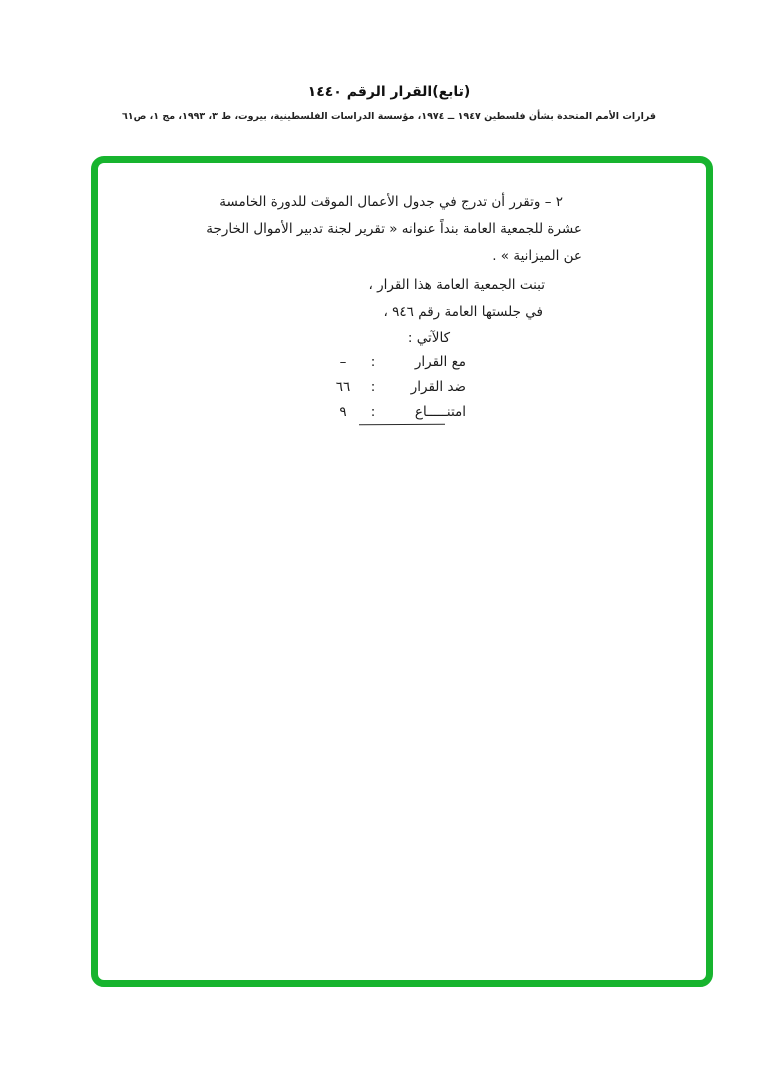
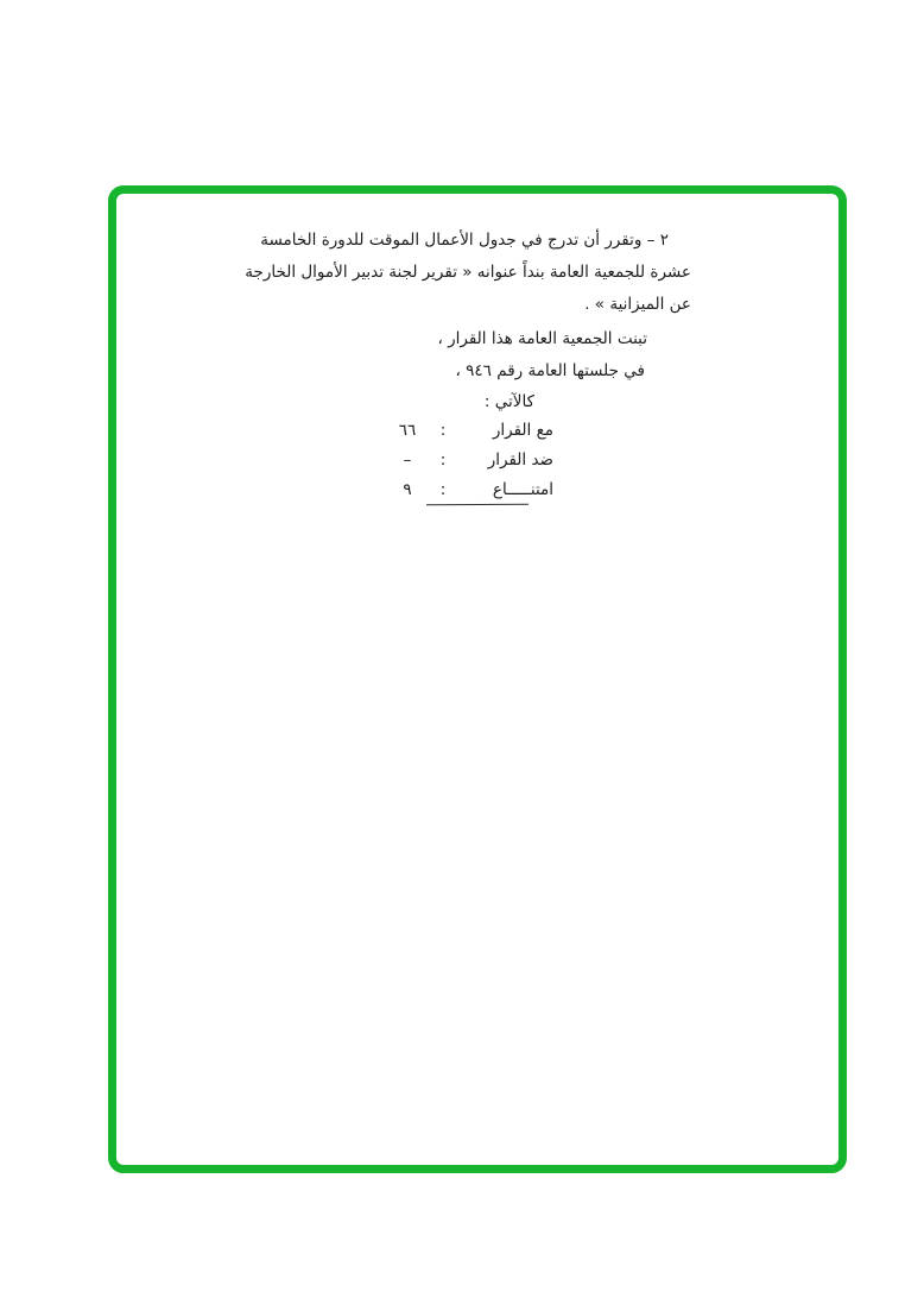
- (تابع)القرار الرقم ١٤٤٠
- قرارات الأمم المتحدة بشأن فلسطين ١٩٤٧ ــ ١٩٧٤، مؤسسة الدراسات الفلسطينية، بيروت، ط ٣، ١٩٩٣، مج ١، ص٦١
  ٢ – وتقرر أن تدرج في جدول الأعمال الموقت للدورة الخامسة
  عشرة للجمعية العامة بنداً عنوانه « تقرير لجنة تدبير الأموال الخارجة
  عن الميزانية » .
  تبنت الجمعية العامة هذا القرار ،
  في جلستها العامة رقم ٩٤٦ ،
  كالآتي :
  مع القرار
  :
- –
+ ٦٦
  ضد القرار
  :
- ٦٦
+ –
  امتنـــــاع
  :
  ٩
